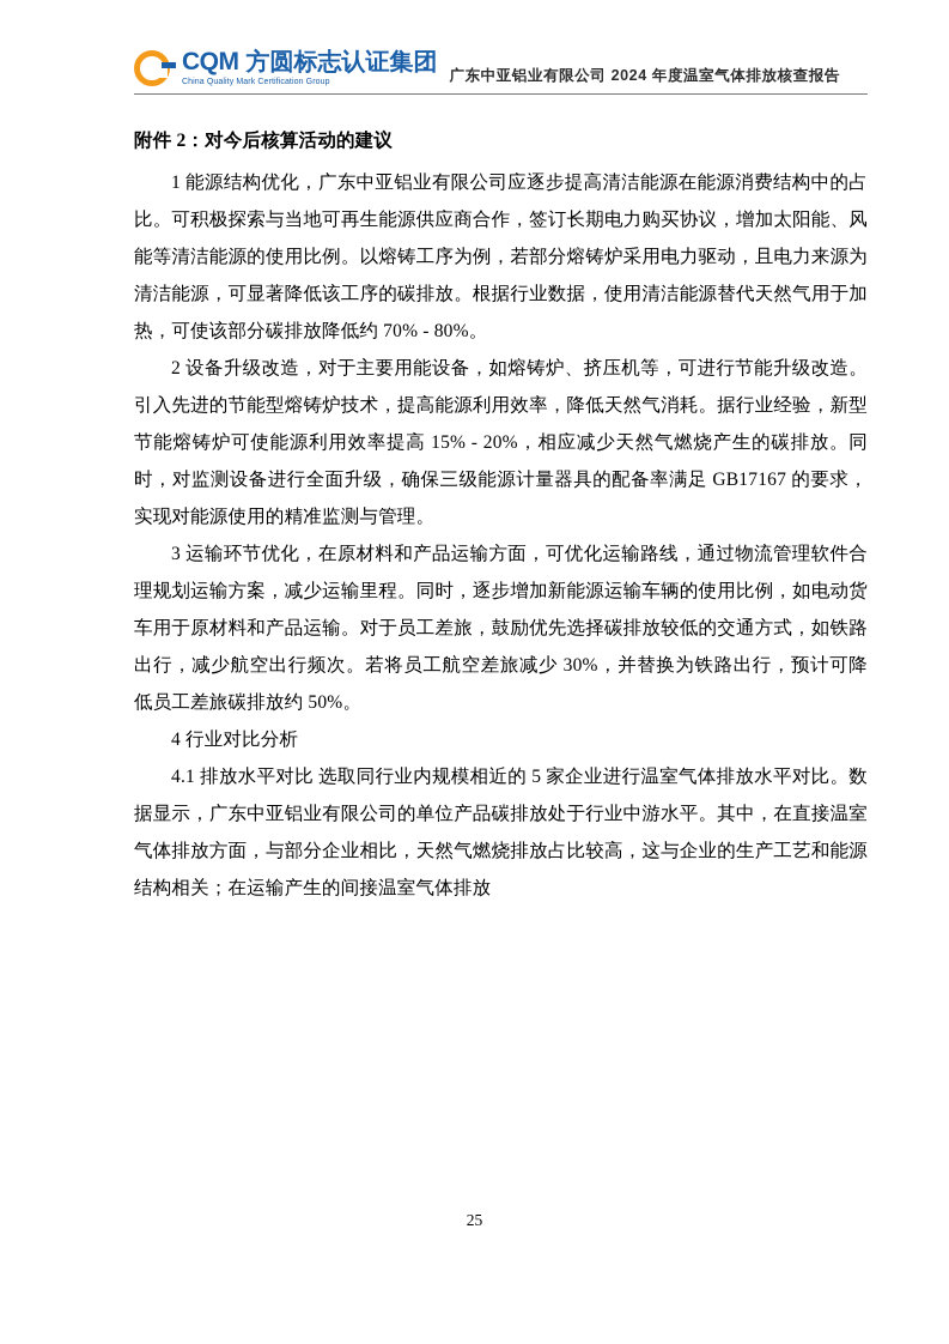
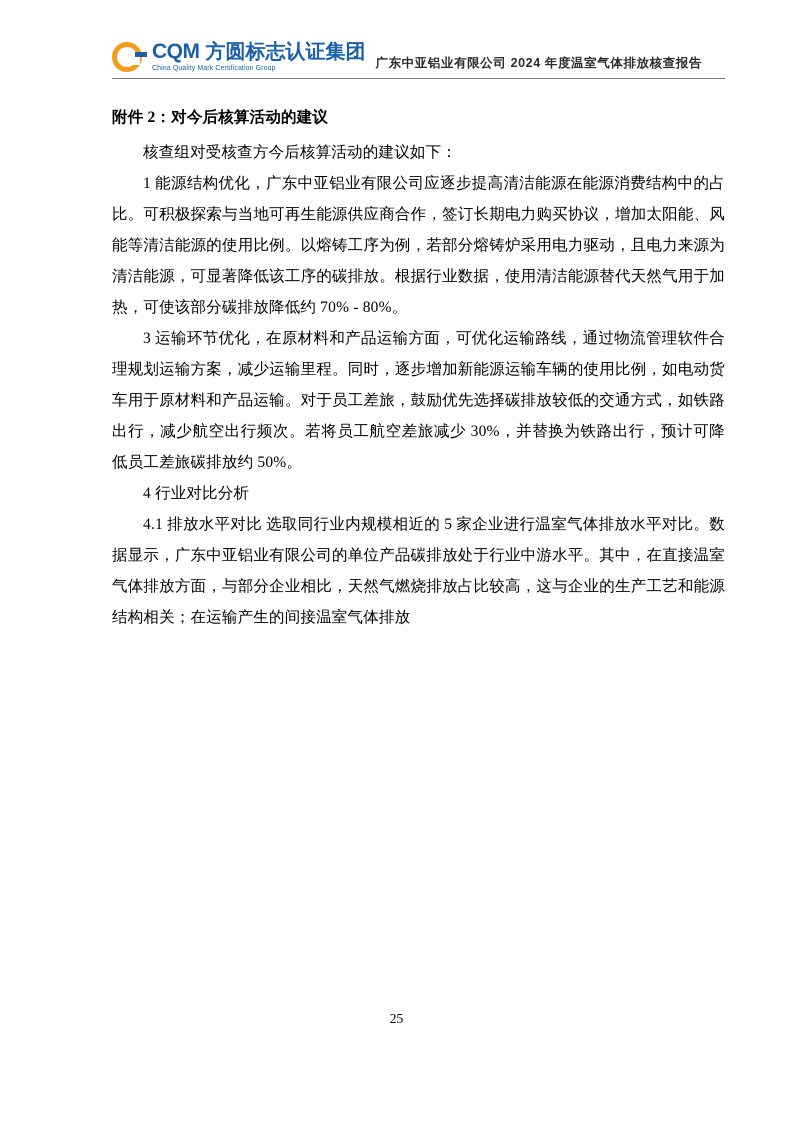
  CQM
  方圆标志认证集团
  广东中亚铝业有限公司 2024 年度温室气体排放核查报告
  附件 2：对今后核算活动的建议
+ 核查组对受核查方今后核算活动的建议如下：
  1 能源结构优化，广东中亚铝业有限公司应逐步提高清洁能源在能源消费结构中的占比。可积极探索与当地可再生能源供应商合作，签订长期电力购买协议，增加太阳能、风能等清洁能源的使用比例。以熔铸工序为例，若部分熔铸炉采用电力驱动，且电力来源为清洁能源，可显著降低该工序的碳排放。根据行业数据，使用清洁能源替代天然气用于加热，可使该部分碳排放降低约 70% - 80%。
- 2 设备升级改造，对于主要用能设备，如熔铸炉、挤压机等，可进行节能升级改造。引入先进的节能型熔铸炉技术，提高能源利用效率，降低天然气消耗。据行业经验，新型节能熔铸炉可使能源利用效率提高 15% - 20%，相应减少天然气燃烧产生的碳排放。同时，对监测设备进行全面升级，确保三级能源计量器具的配备率满足 GB17167 的要求，实现对能源使用的精准监测与管理。
  3 运输环节优化，在原材料和产品运输方面，可优化运输路线，通过物流管理软件合理规划运输方案，减少运输里程。同时，逐步增加新能源运输车辆的使用比例，如电动货车用于原材料和产品运输。对于员工差旅，鼓励优先选择碳排放较低的交通方式，如铁路出行，减少航空出行频次。若将员工航空差旅减少 30%，并替换为铁路出行，预计可降低员工差旅碳排放约 50%。
  4 行业对比分析
  4.1 排放水平对比 选取同行业内规模相近的 5 家企业进行温室气体排放水平对比。数据显示，广东中亚铝业有限公司的单位产品碳排放处于行业中游水平。其中，在直接温室气体排放方面，与部分企业相比，天然气燃烧排放占比较高，这与企业的生产工艺和能源结构相关；在运输产生的间接温室气体排放
  25
